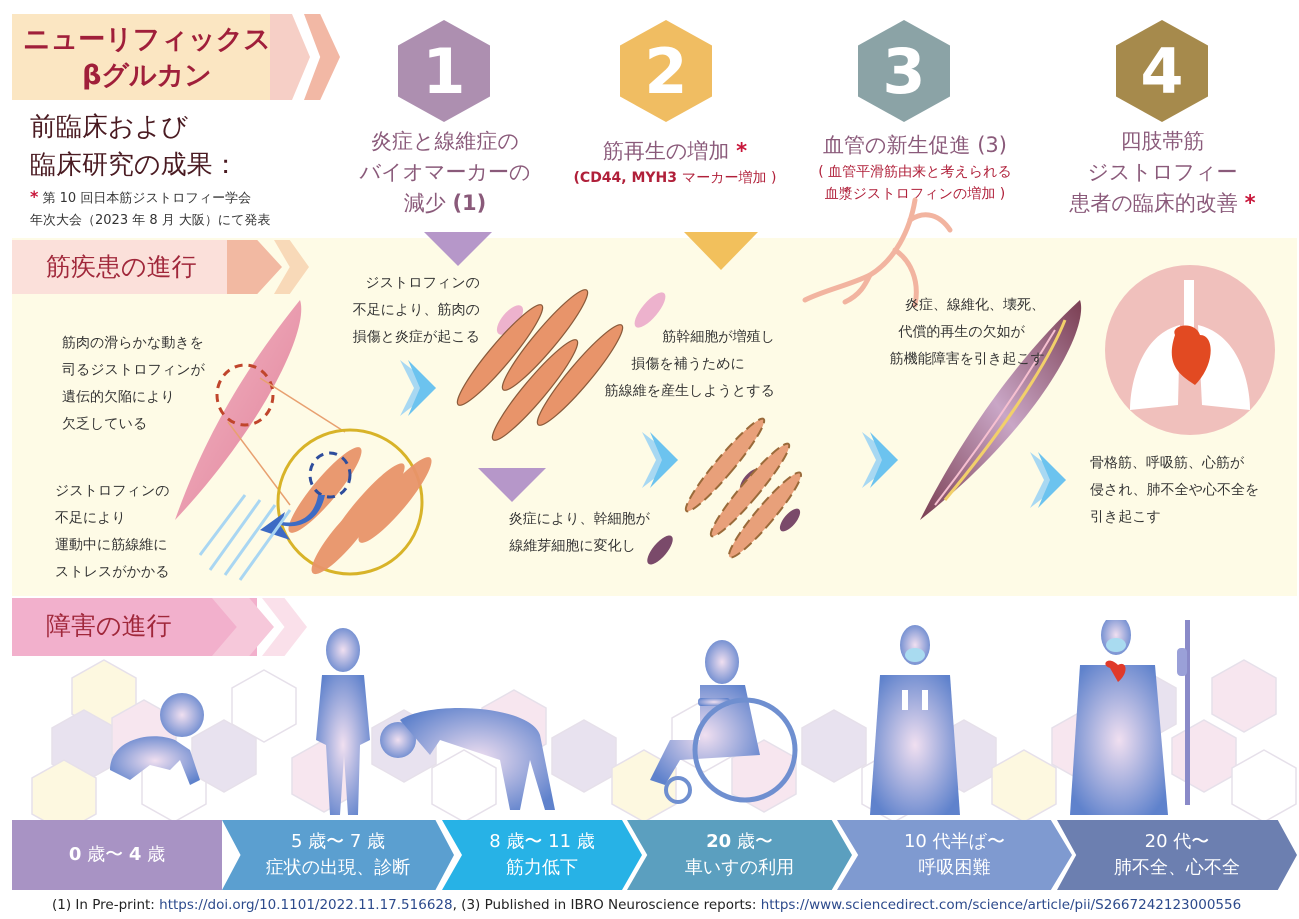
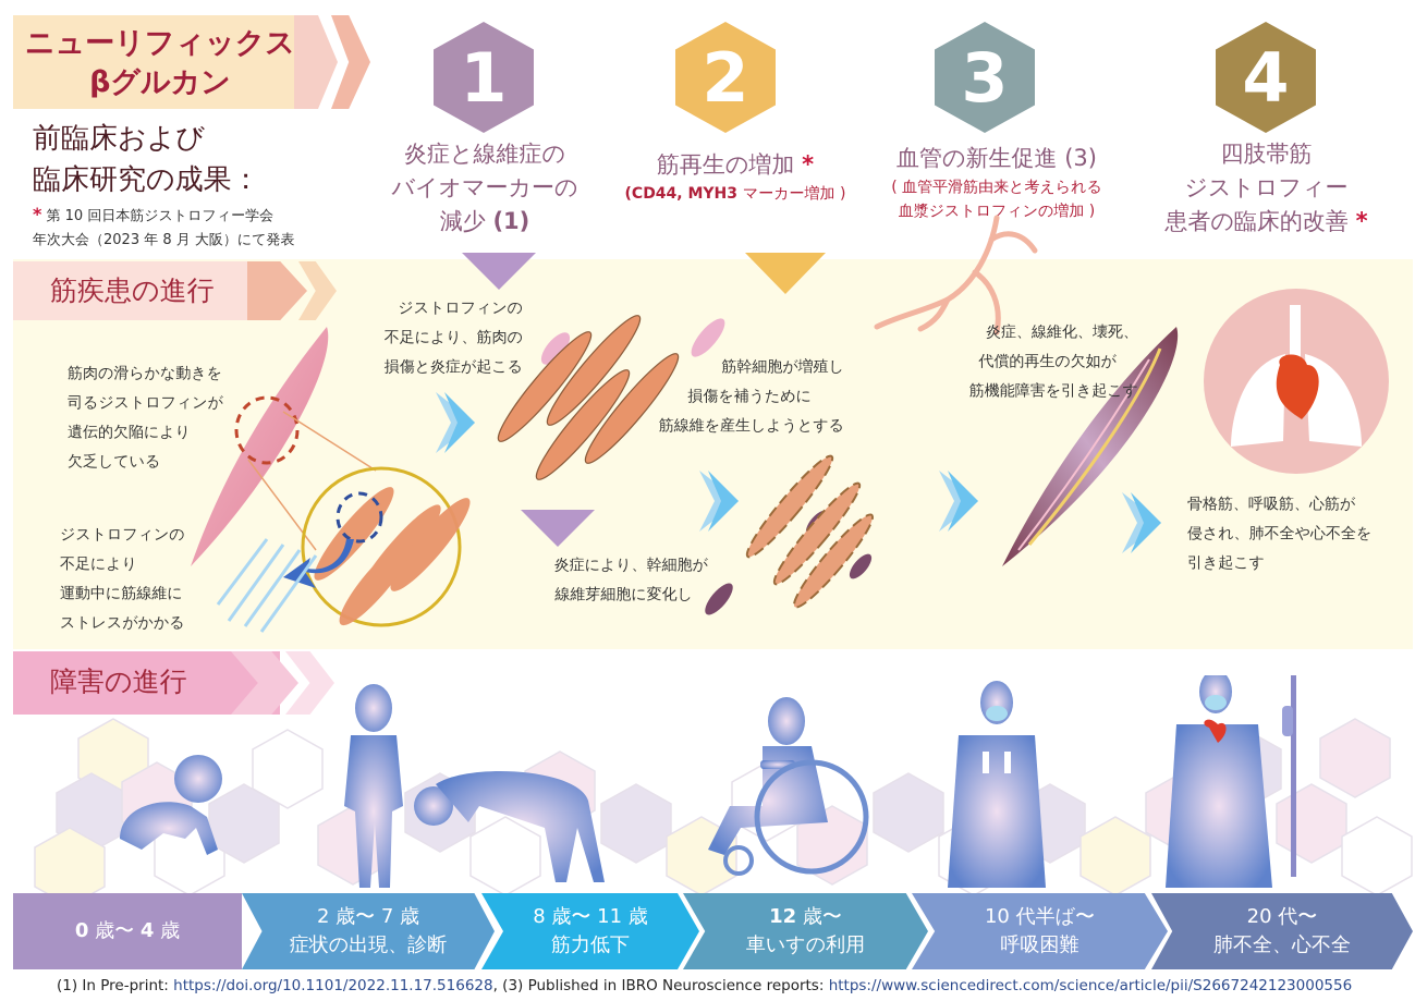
  ニューリフィックス
  βグルカン
  前臨床および
  臨床研究の成果：
  * 第 10 回日本筋ジストロフィー学会
  年次大会（2023 年 8 月 大阪）にて発表
  1
  炎症と線維症の
  バイオマーカーの
  減少 (1)
  2
  筋再生の増加 *
  (CD44, MYH3 マーカー増加 )
  3
  血管の新生促進 (3)
  ( 血管平滑筋由来と考えられる
  血漿ジストロフィンの増加 )
  4
  四肢帯筋
  ジストロフィー
  患者の臨床的改善 *
  筋疾患の進行
  筋肉の滑らかな動きを
  司るジストロフィンが
  遺伝的欠陥により
  欠乏している
  ジストロフィンの
  不足により
  運動中に筋線維に
  ストレスがかかる
  ジストロフィンの
  不足により、筋肉の
  損傷と炎症が起こる
  筋幹細胞が増殖し
  損傷を補うために
  筋線維を産生しようとする
  炎症により、幹細胞が
  線維芽細胞に変化し
  炎症、線維化、壊死、
  代償的再生の欠如が
  筋機能障害を引き起こす
  骨格筋、呼吸筋、心筋が
  侵され、肺不全や心不全を
  引き起こす
  障害の進行
  0 歳〜 4 歳
- 5 歳〜 7 歳
+ 2 歳〜 7 歳
  症状の出現、診断
  8 歳〜 11 歳
  筋力低下
- 20 歳〜
+ 12 歳〜
  車いすの利用
  10 代半ば〜
  呼吸困難
  20 代〜
  肺不全、心不全
  (1) In Pre-print: https://doi.org/10.1101/2022.11.17.516628, (3) Published in IBRO Neuroscience reports: https://www.sciencedirect.com/science/article/pii/S2667242123000556
